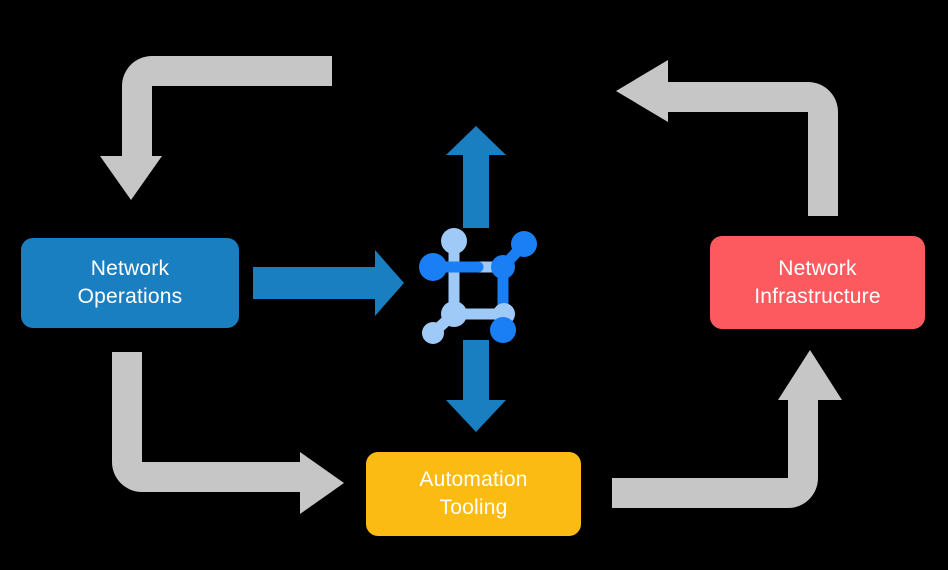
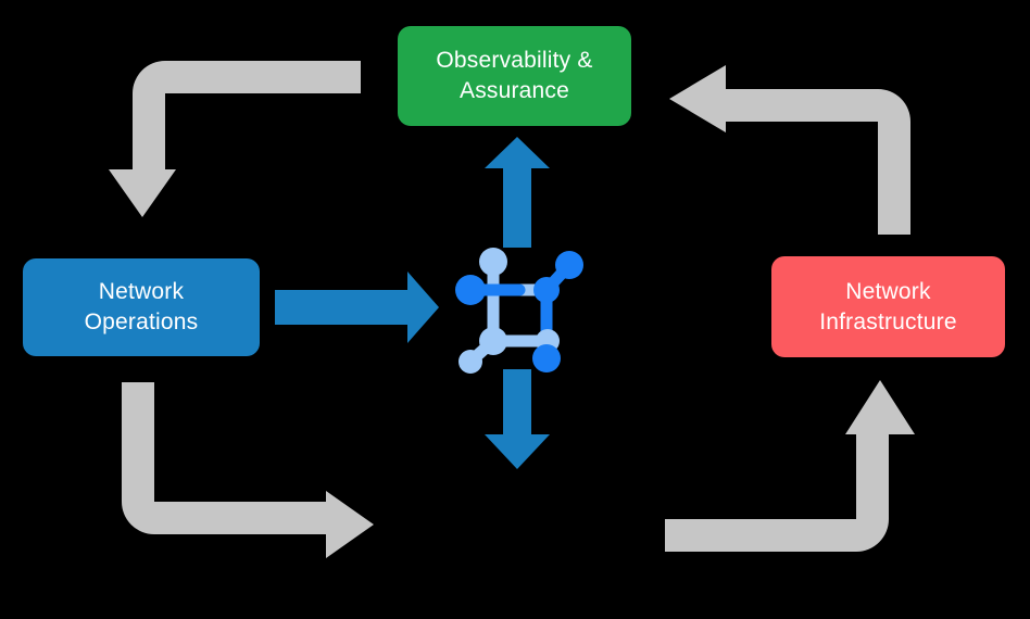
+ Observability &
+ Assurance
  Network
  Operations
  Network
  Infrastructure
- Automation
- Tooling
